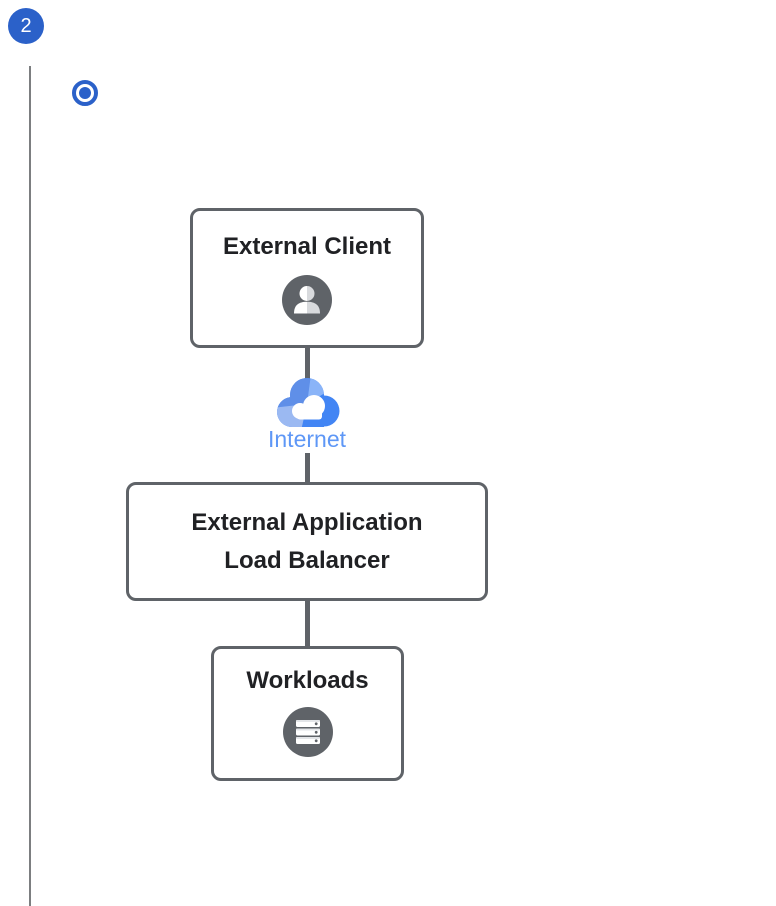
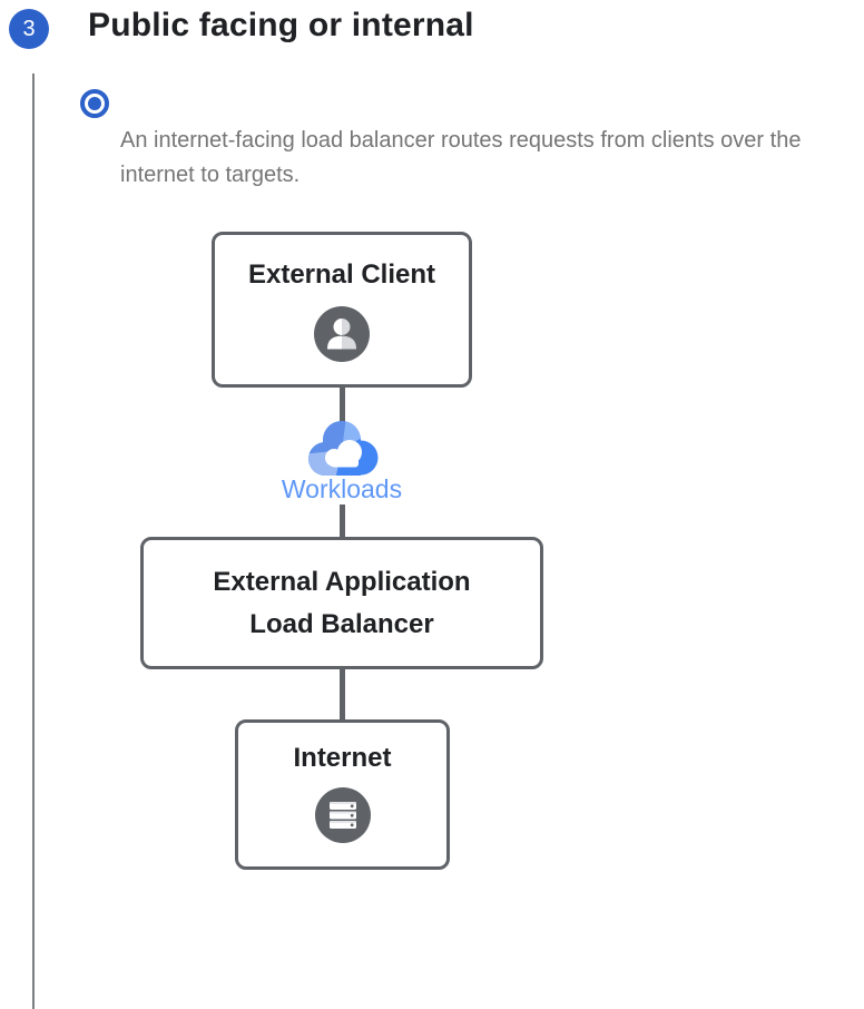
- 2
+ 3
+ Public facing or internal
+ An internet-facing load balancer routes requests from clients over the internet to targets.
  External Client
- Internet
+ Workloads
  External Application Load Balancer
- Workloads
+ Internet
